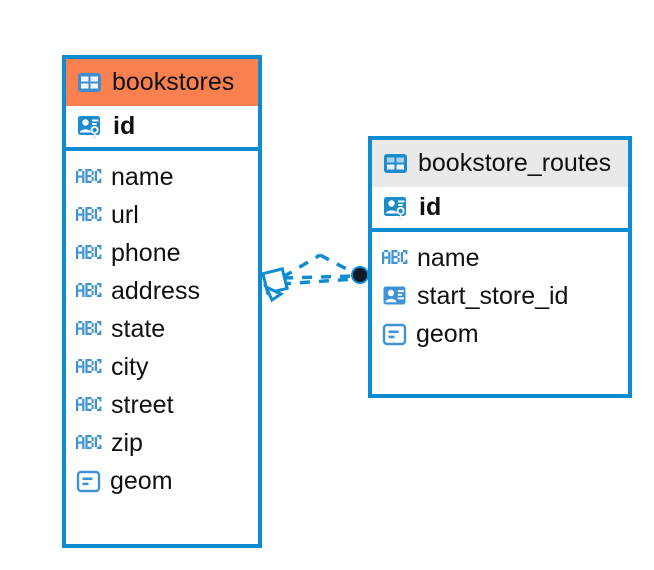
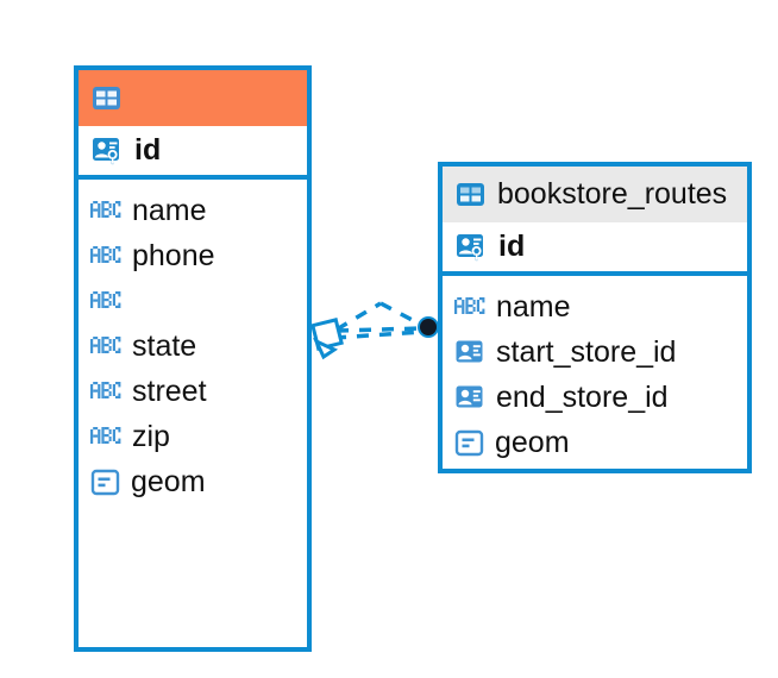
- bookstores
  id
  name
- url
  phone
- address
  state
- city
  street
  zip
  geom
  bookstore_routes
  id
  name
  start_store_id
+ end_store_id
  geom
